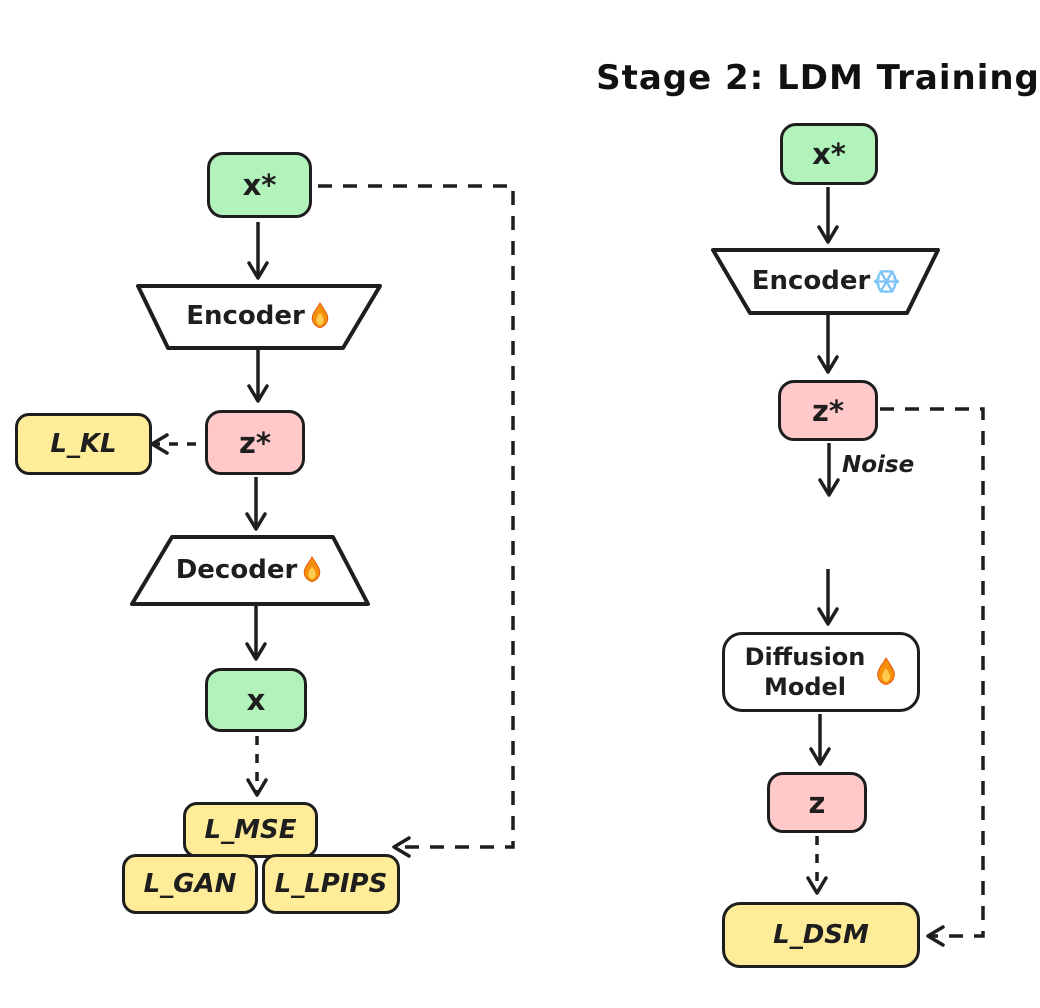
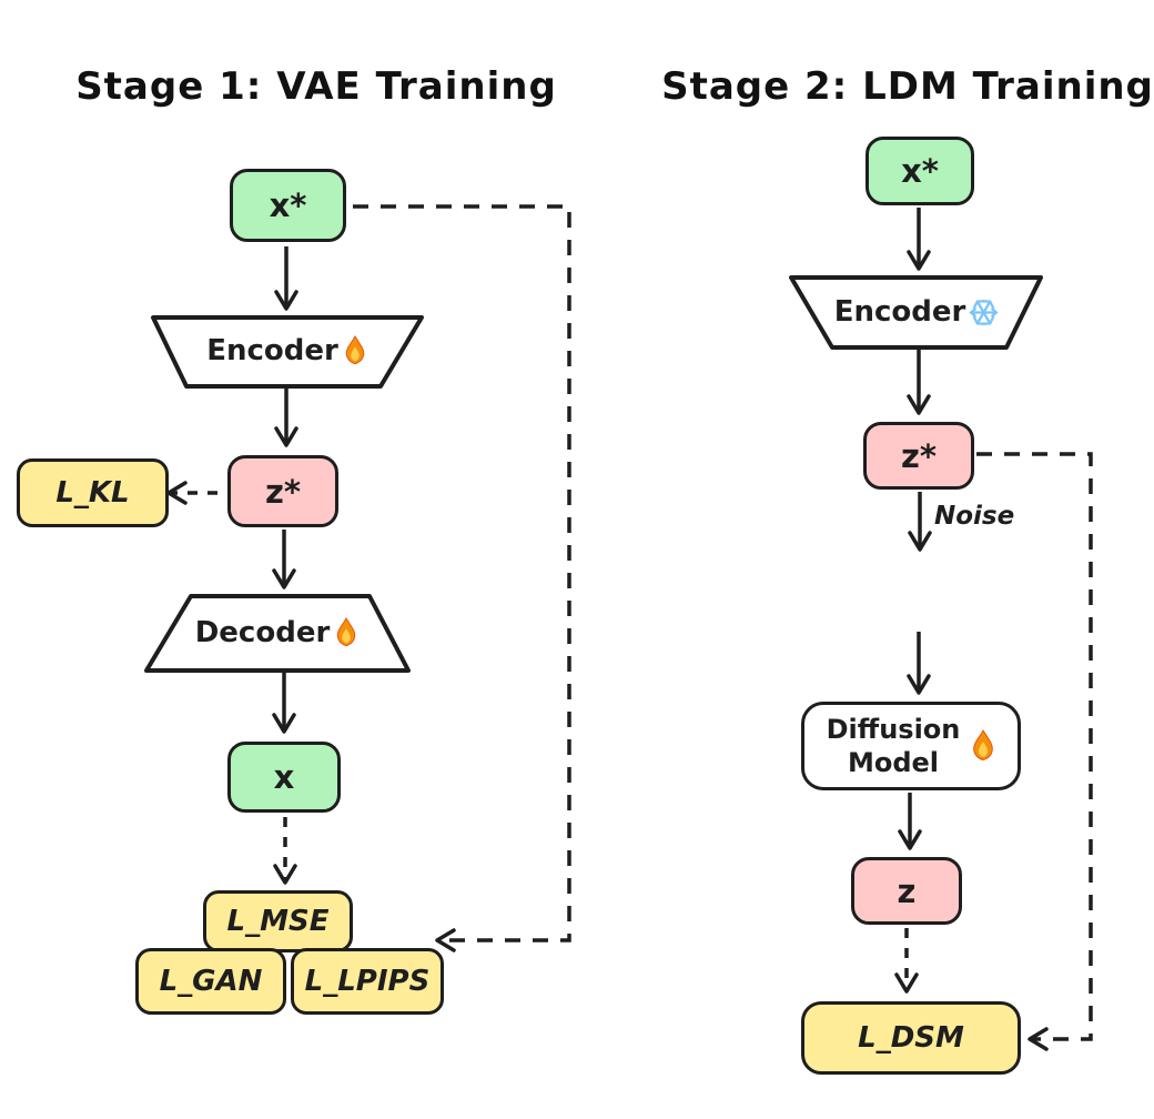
+ Stage 1: VAE Training
  Stage 2: LDM Training
  x*
  Encoder
  z*
  L_KL
  Decoder
  x
  L_MSE
  L_GAN
  L_LPIPS
  x*
  Encoder
  z*
  Noise
  Diffusion Model
  z
  L_DSM
